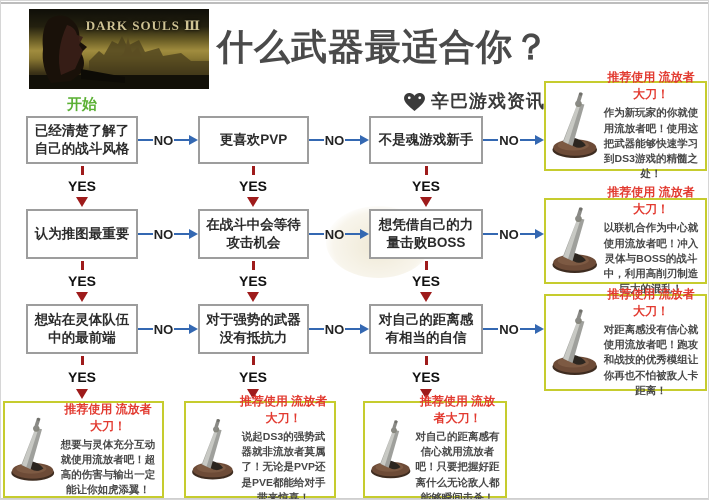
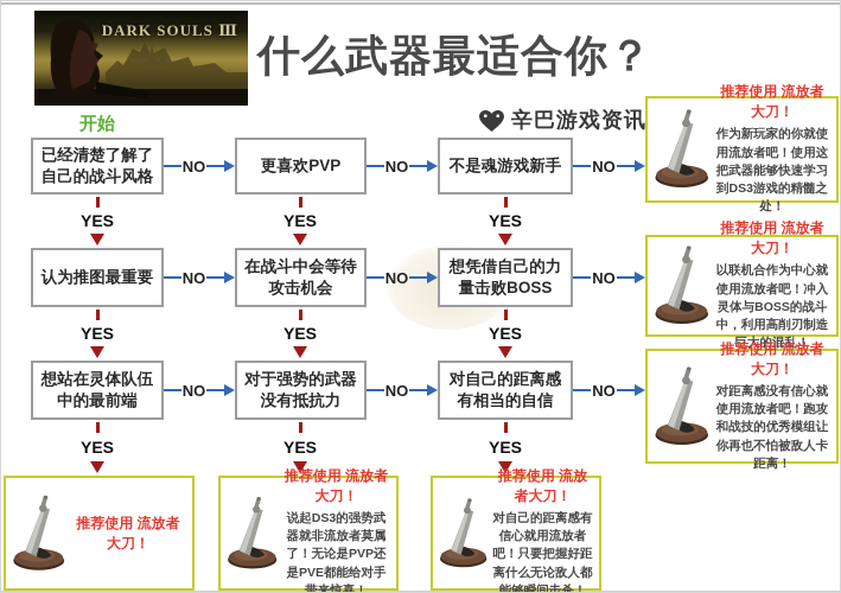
  DARK SOULS Ⅲ
  什么武器最适合你？
  辛巴游戏资讯
  开始
  已经清楚了解了自己的战斗风格
  更喜欢PVP
  不是魂游戏新手
  认为推图最重要
  在战斗中会等待攻击机会
  想凭借自己的力量击败BOSS
  想站在灵体队伍中的最前端
  对于强势的武器没有抵抗力
  对自己的距离感有相当的自信
  NO
  NO
  NO
  NO
  NO
  NO
  NO
  NO
  NO
  YES
  YES
  YES
  YES
  YES
  YES
  YES
  YES
  YES
  推荐使用 流放者大刀！
  作为新玩家的你就使用流放者吧！使用这把武器能够快速学习到DS3游戏的精髓之处！
  推荐使用 流放者大刀！
  以联机合作为中心就使用流放者吧！冲入灵体与BOSS的战斗中，利用高削刃制造巨大的混乱！
  推荐使用 流放者大刀！
  对距离感没有信心就使用流放者吧！跑攻和战技的优秀模组让你再也不怕被敌人卡距离！
  推荐使用 流放者大刀！
- 想要与灵体充分互动就使用流放者吧！超高的伤害与输出一定能让你如虎添翼！
  推荐使用 流放者大刀！
  说起DS3的强势武器就非流放者莫属了！无论是PVP还是PVE都能给对手带来惊喜！
  推荐使用 流放者大刀！
  对自己的距离感有信心就用流放者吧！只要把握好距离什么无论敌人都能够瞬间击杀！
